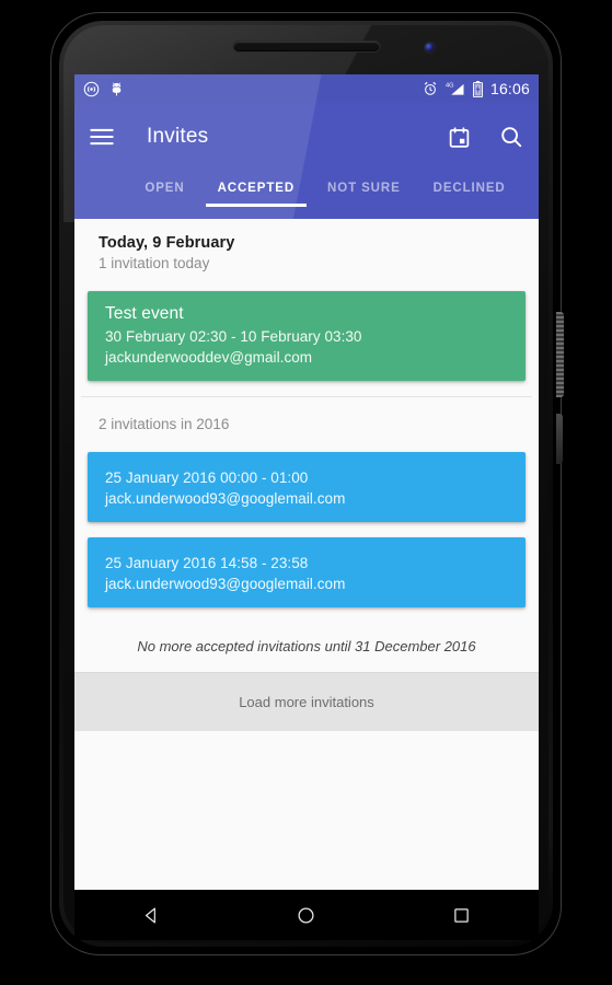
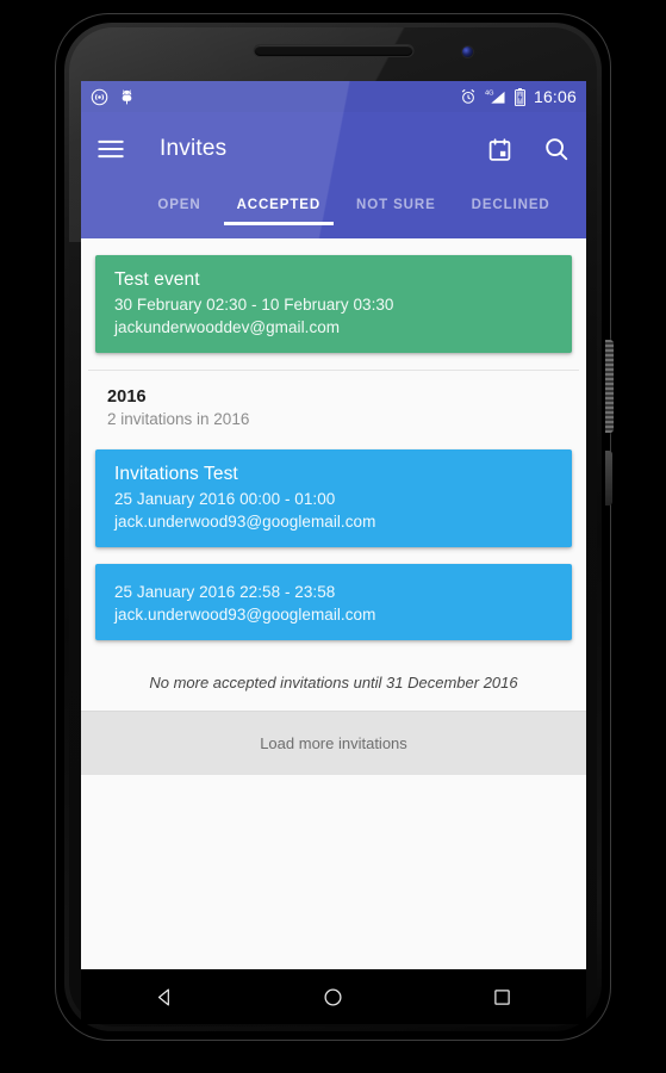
- Today, 9 February
- 1 invitation today
  Test event
  30 February 02:30 - 10 February 03:30
  jackunderwooddev@gmail.com
+ 2016
  2 invitations in 2016
+ Invitations Test
  25 January 2016 00:00 - 01:00
  jack.underwood93@googlemail.com
- 25 January 2016 14:58 - 23:58
+ 25 January 2016 22:58 - 23:58
  jack.underwood93@googlemail.com
  No more accepted invitations until 31 December 2016
  Load more invitations
